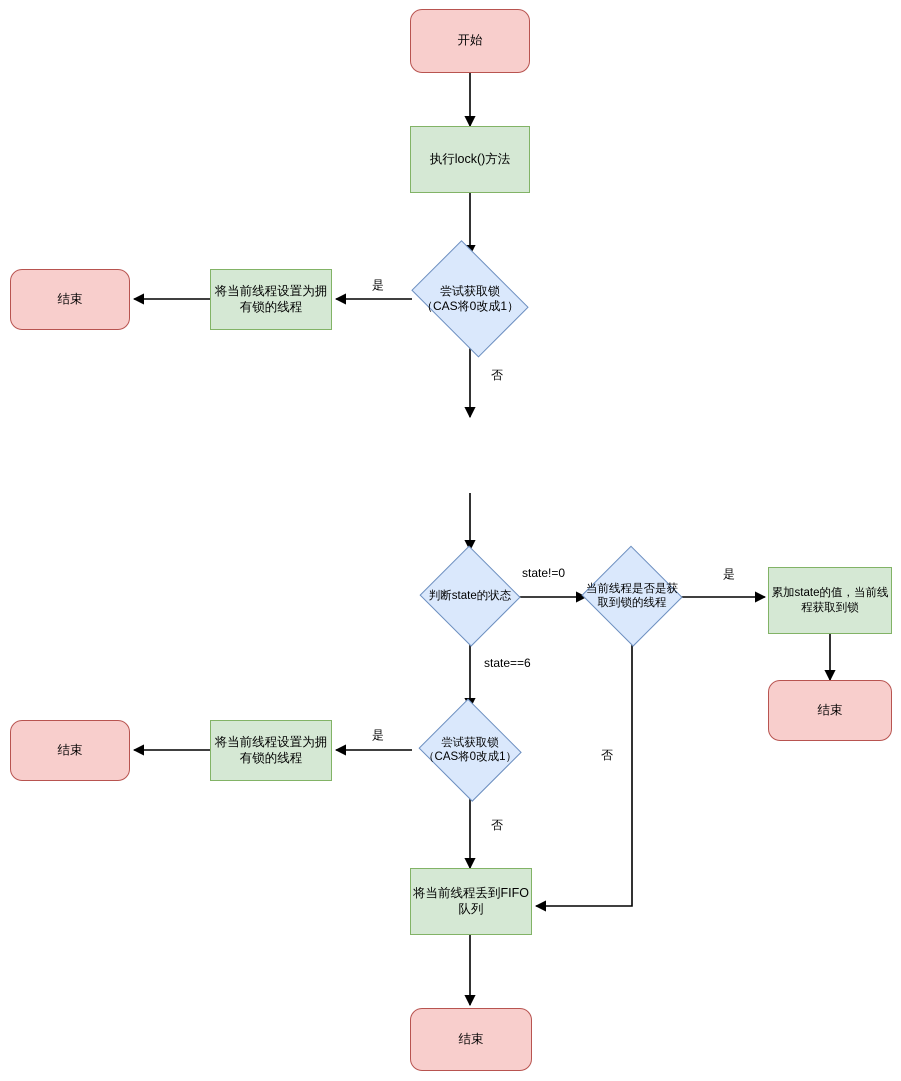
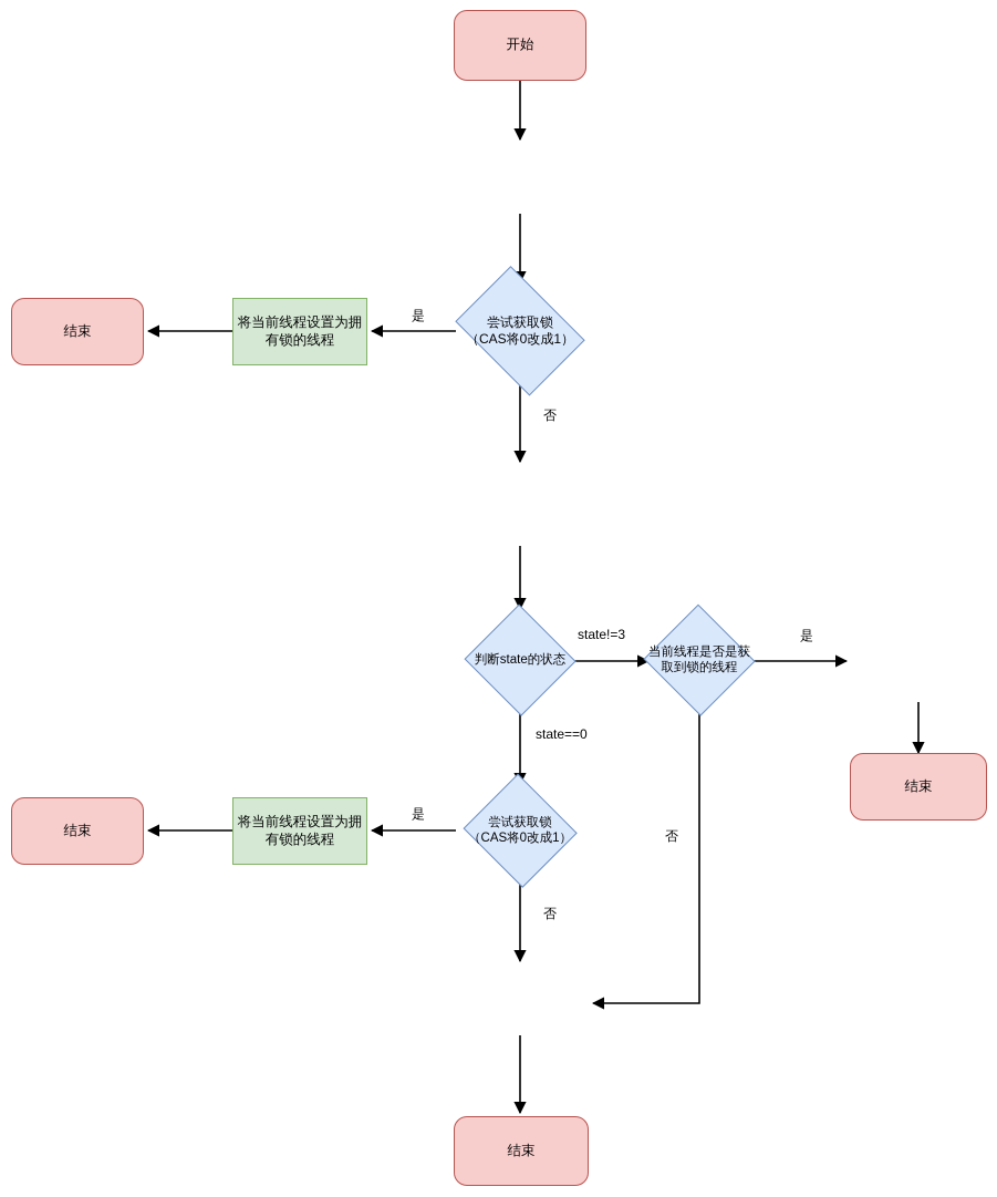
  开始
- 执行lock()方法
  尝试获取锁
  （CAS将0改成1）
  将当前线程设置为拥有锁的线程
  结束
  判断state的状态
  当前线程是否是获取到锁的线程
- 累加state的值，当前线程获取到锁
  结束
  尝试获取锁
  （CAS将0改成1）
  将当前线程设置为拥有锁的线程
  结束
- 将当前线程丢到FIFO队列
  结束
  是
  否
- state!=0
+ state!=3
- state==6
+ state==0
  是
  否
  是
  否
